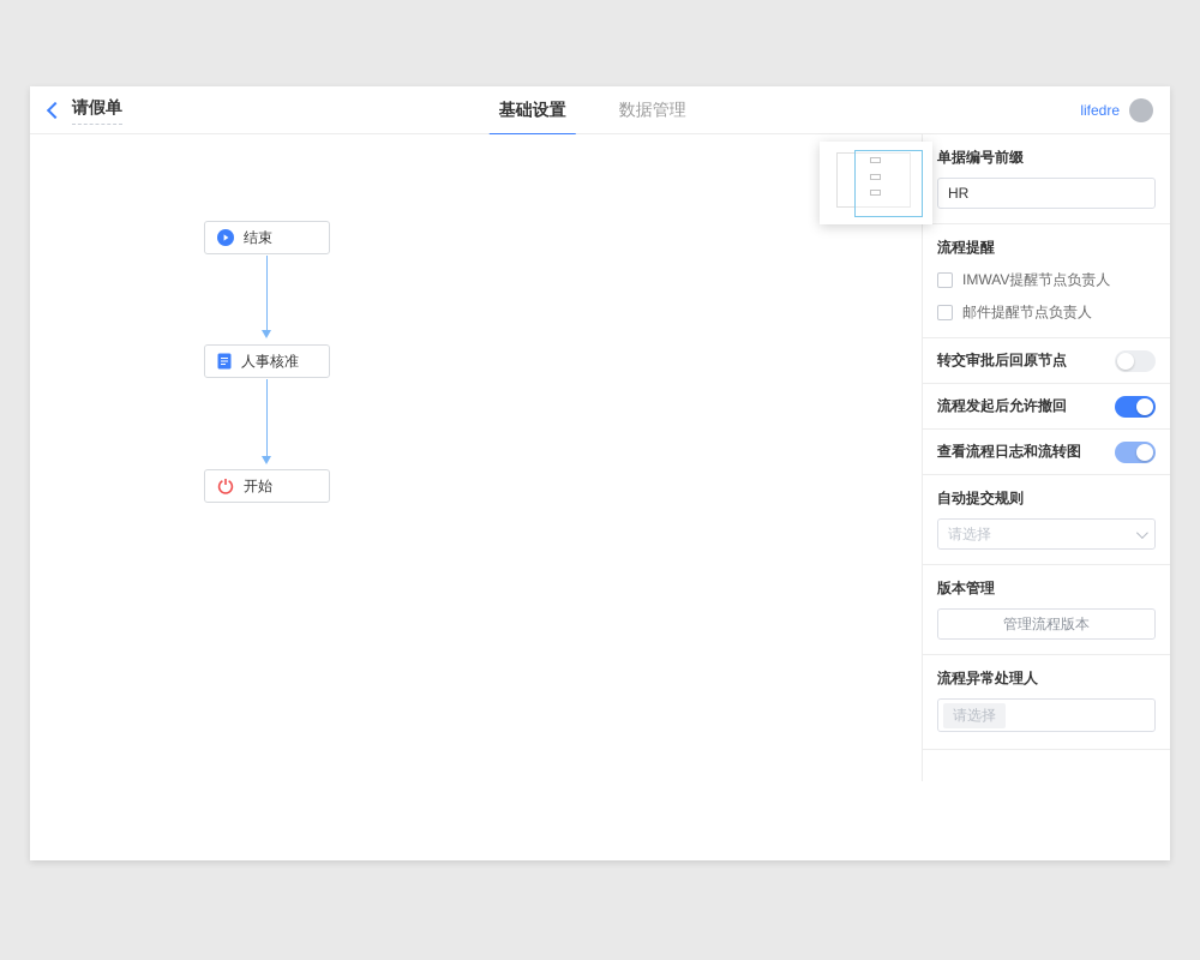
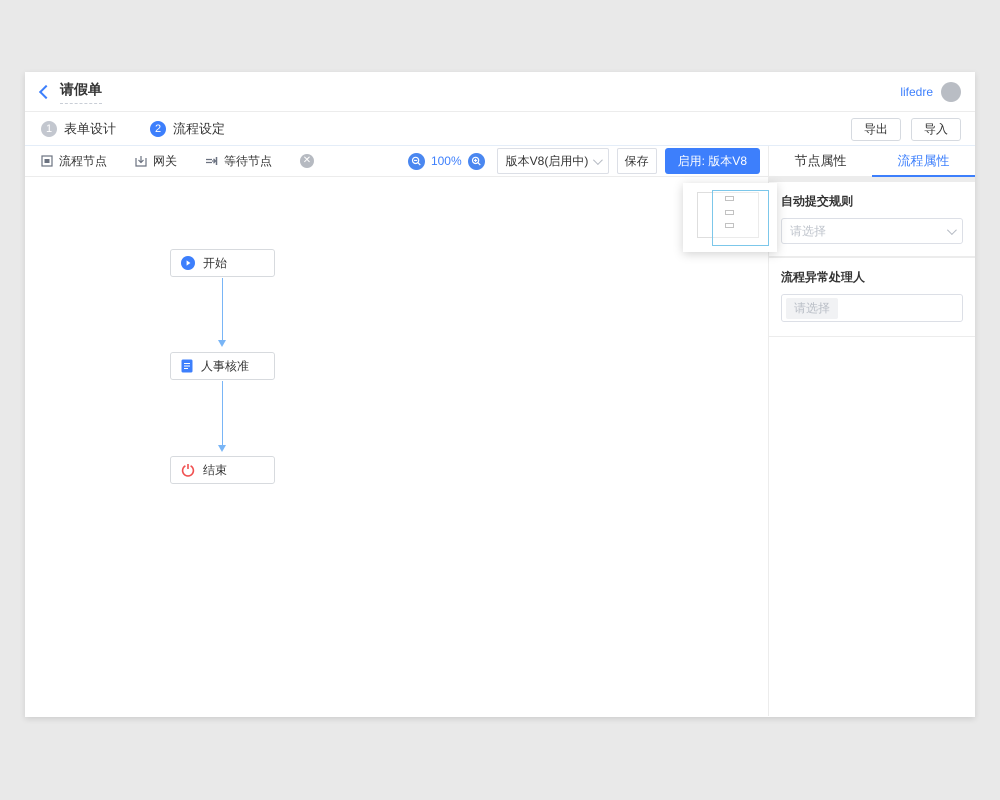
  请假单
- 基础设置
- 数据管理
  lifedre
+ 1
+ 表单设计
+ 2
+ 流程设定
+ 导出
+ 导入
+ 流程节点
+ 网关
+ 等待节点
+ ✕
+ 100%
+ 版本V8(启用中)
+ 保存
+ 启用: 版本V8
+ 节点属性
+ 流程属性
- 结束
+ 开始
  人事核准
- 开始
+ 结束
- 单据编号前缀
- HR
- 流程提醒
- IMWAV提醒节点负责人
- 邮件提醒节点负责人
- 转交审批后回原节点
- 流程发起后允许撤回
- 查看流程日志和流转图
  自动提交规则
  请选择
- 版本管理
- 管理流程版本
  流程异常处理人
  请选择
